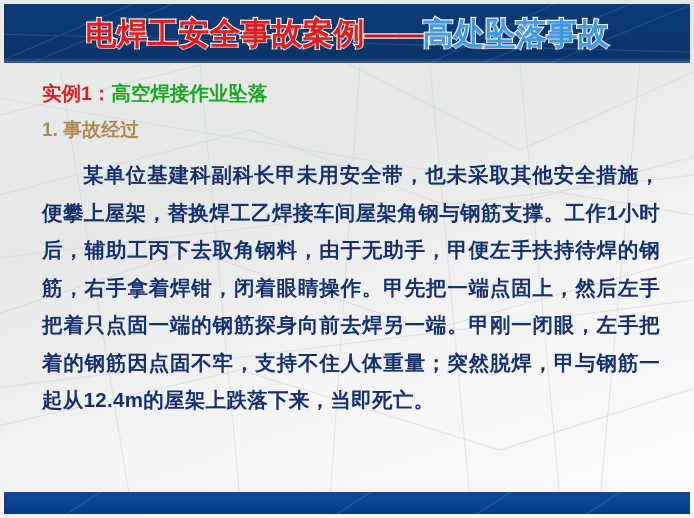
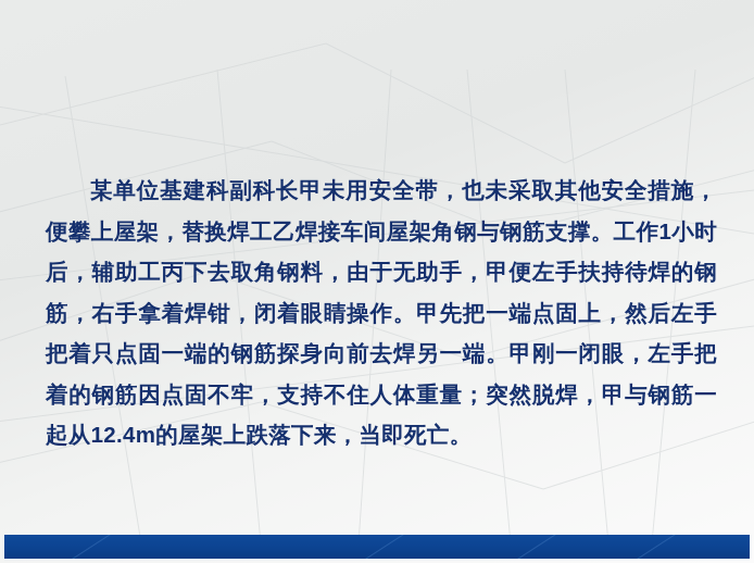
- 电焊工安全事故案例
- ——
- 高处坠落事故
- 实例1：高空焊接作业坠落
- 1. 事故经过
  某单位基建科副科长甲未用安全带，也未采取其他安全措施，便攀上屋架，替换焊工乙焊接车间屋架角钢与钢筋支撑。工作1小时后，辅助工丙下去取角钢料，由于无助手，甲便左手扶持待焊的钢筋，右手拿着焊钳，闭着眼睛操作。甲先把一端点固上，然后左手把着只点固一端的钢筋探身向前去焊另一端。甲刚一闭眼，左手把着的钢筋因点固不牢，支持不住人体重量；突然脱焊，甲与钢筋一起从12.4m的屋架上跌落下来，当即死亡。
